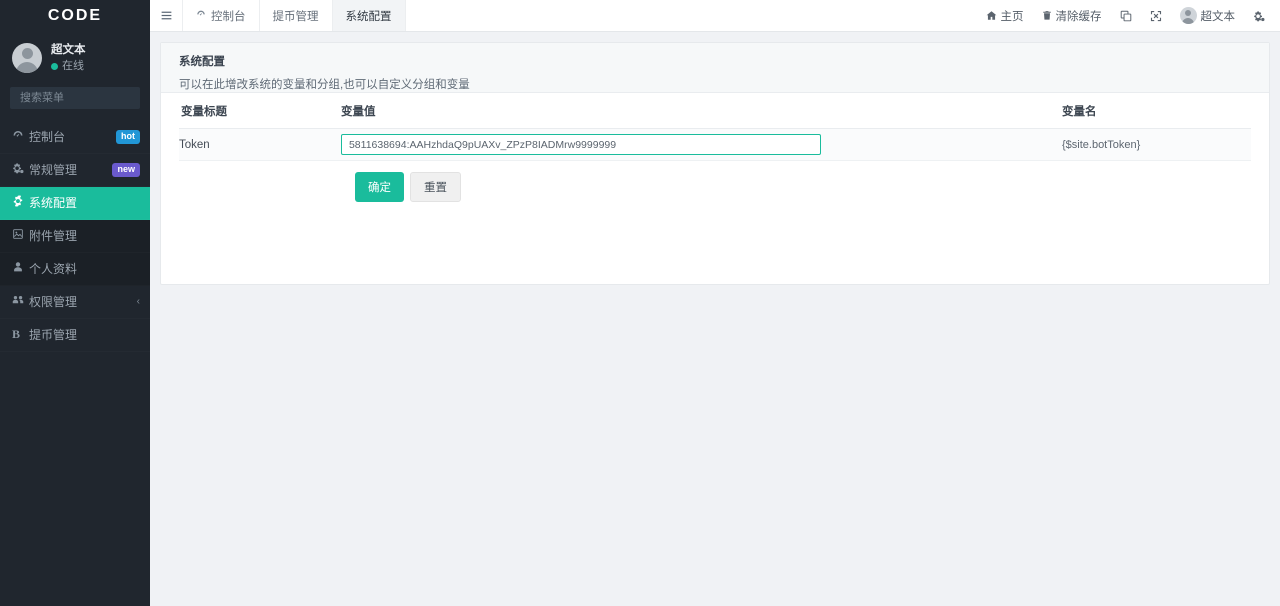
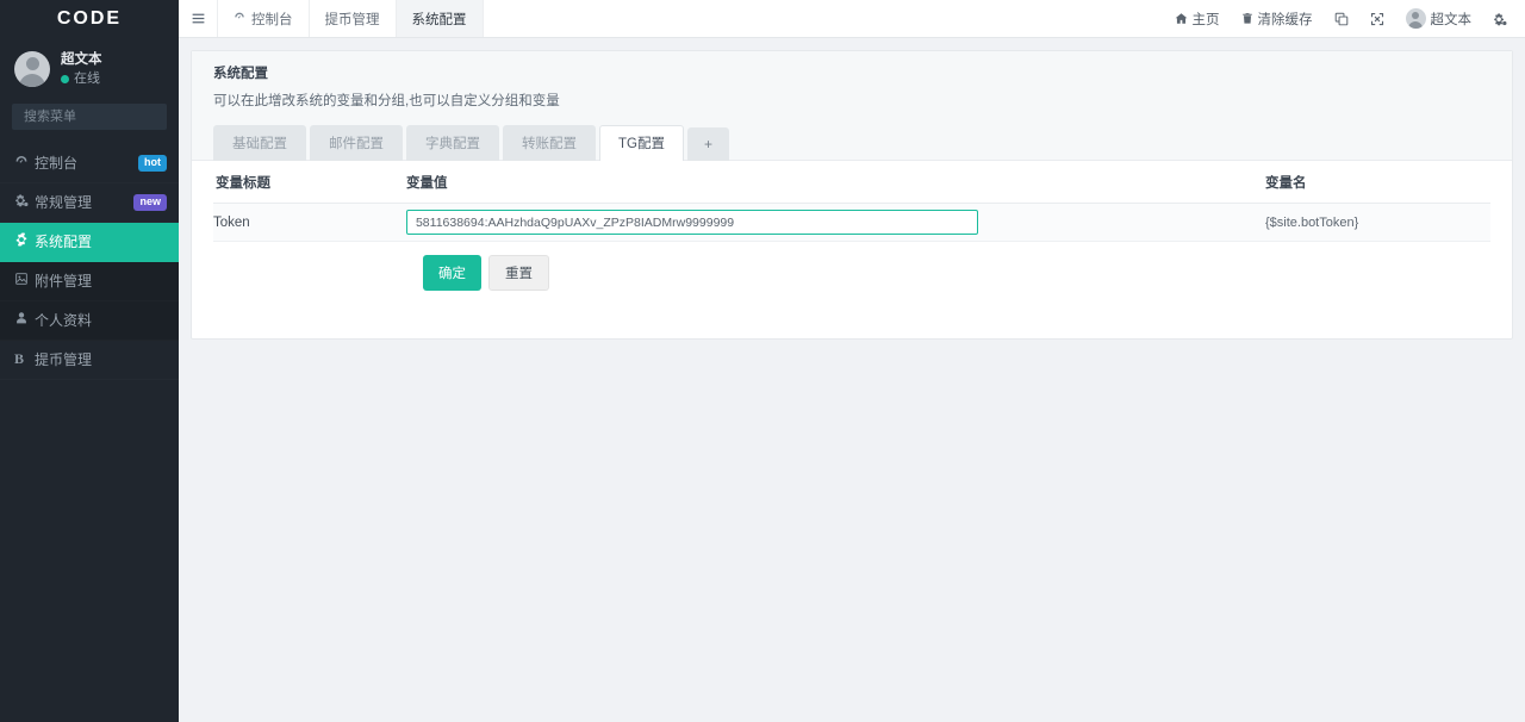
  CODE
  超文本
  在线
  搜索菜单
  控制台
  hot
  常规管理
  new
  系统配置
  附件管理
  个人资料
- 权限管理
- ‹
  B
  提币管理
  控制台
  提币管理
  系统配置
  主页
  清除缓存
  超文本
  系统配置
  可以在此增改系统的变量和分组,也可以自定义分组和变量
+ 基础配置
+ 邮件配置
+ 字典配置
+ 转账配置
+ TG配置
+ +
  变量标题	变量值	变量名
  Token	5811638694:AAHzhdaQ9pUAXv_ZPzP8IADMrw9999999	{$site.botToken}
  确定
  重置
